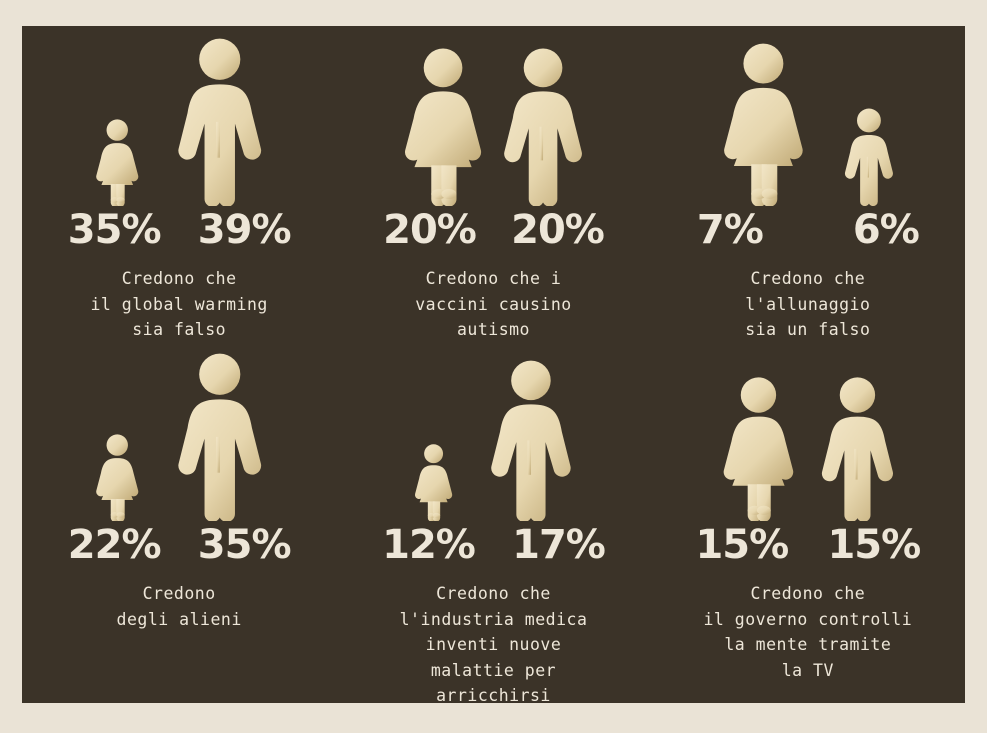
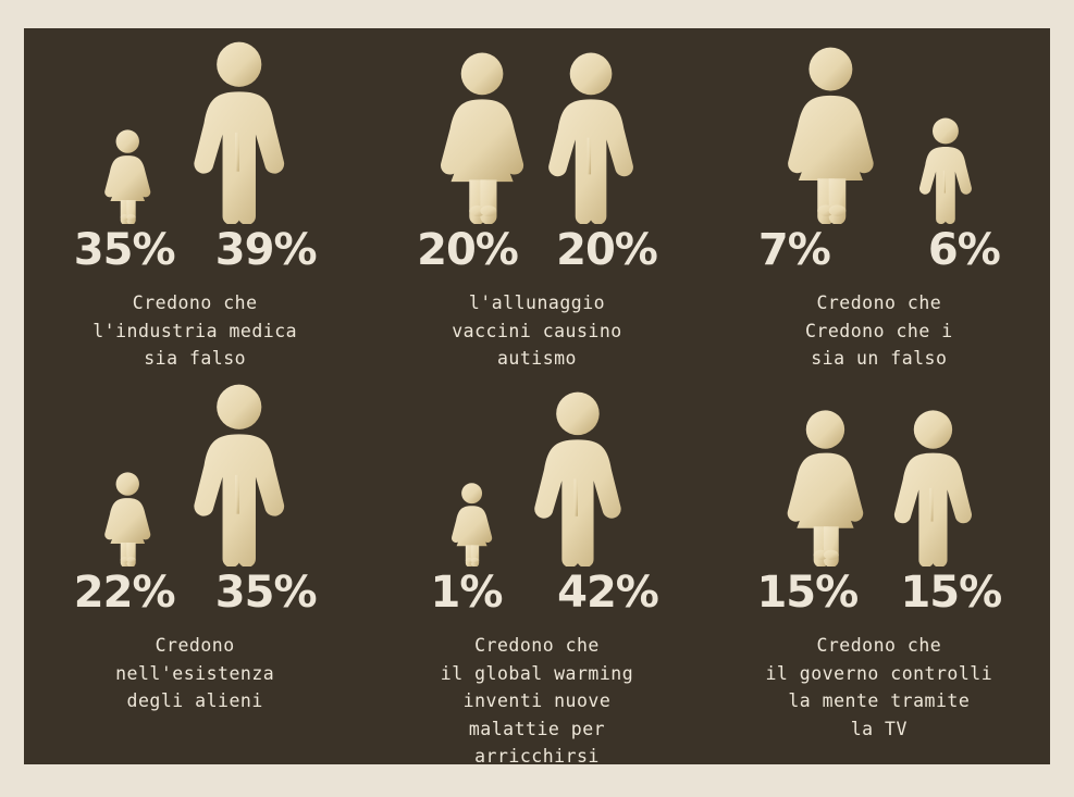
  35%
  39%
  Credono che
- il global warming
+ l'industria medica
  sia falso
  20%
  20%
- Credono che i
+ l'allunaggio
  vaccini causino
  autismo
  7%
  6%
  Credono che
- l'allunaggio
+ Credono che i
  sia un falso
  22%
  35%
  Credono
+ nell'esistenza
  degli alieni
- 12%
+ 1%
- 17%
+ 42%
  Credono che
- l'industria medica
+ il global warming
  inventi nuove
  malattie per
  arricchirsi
  15%
  15%
  Credono che
  il governo controlli
  la mente tramite
  la TV
